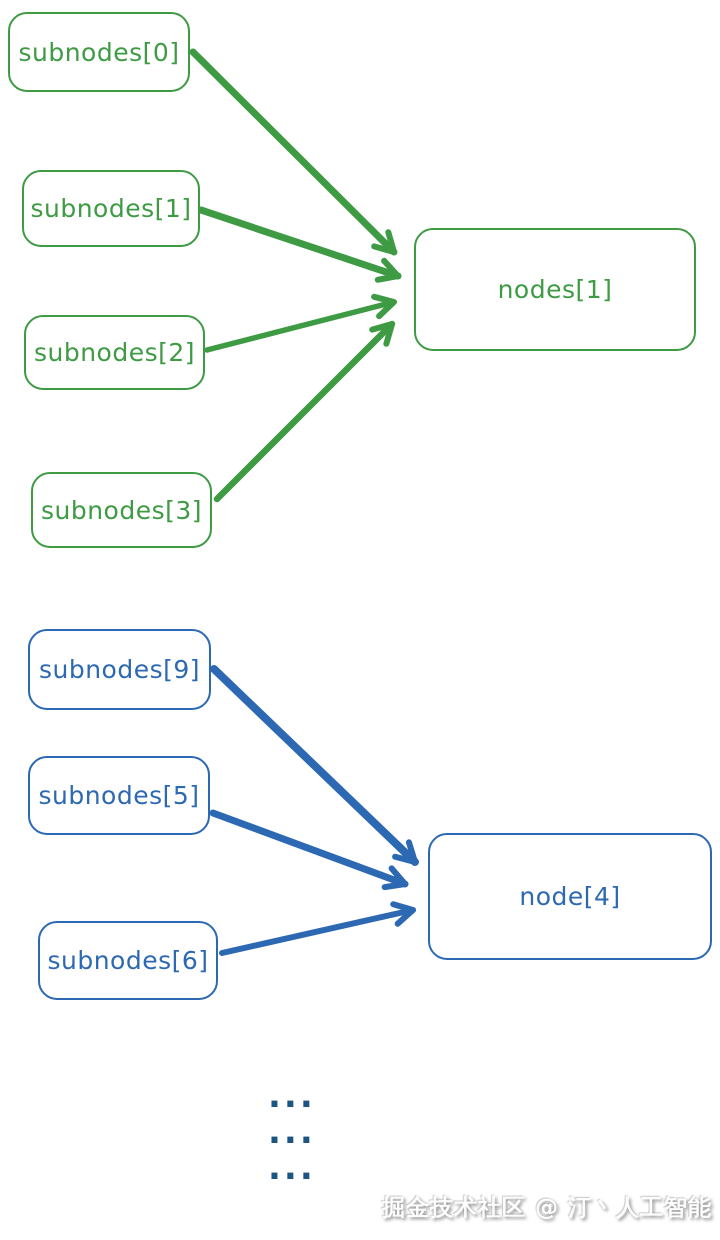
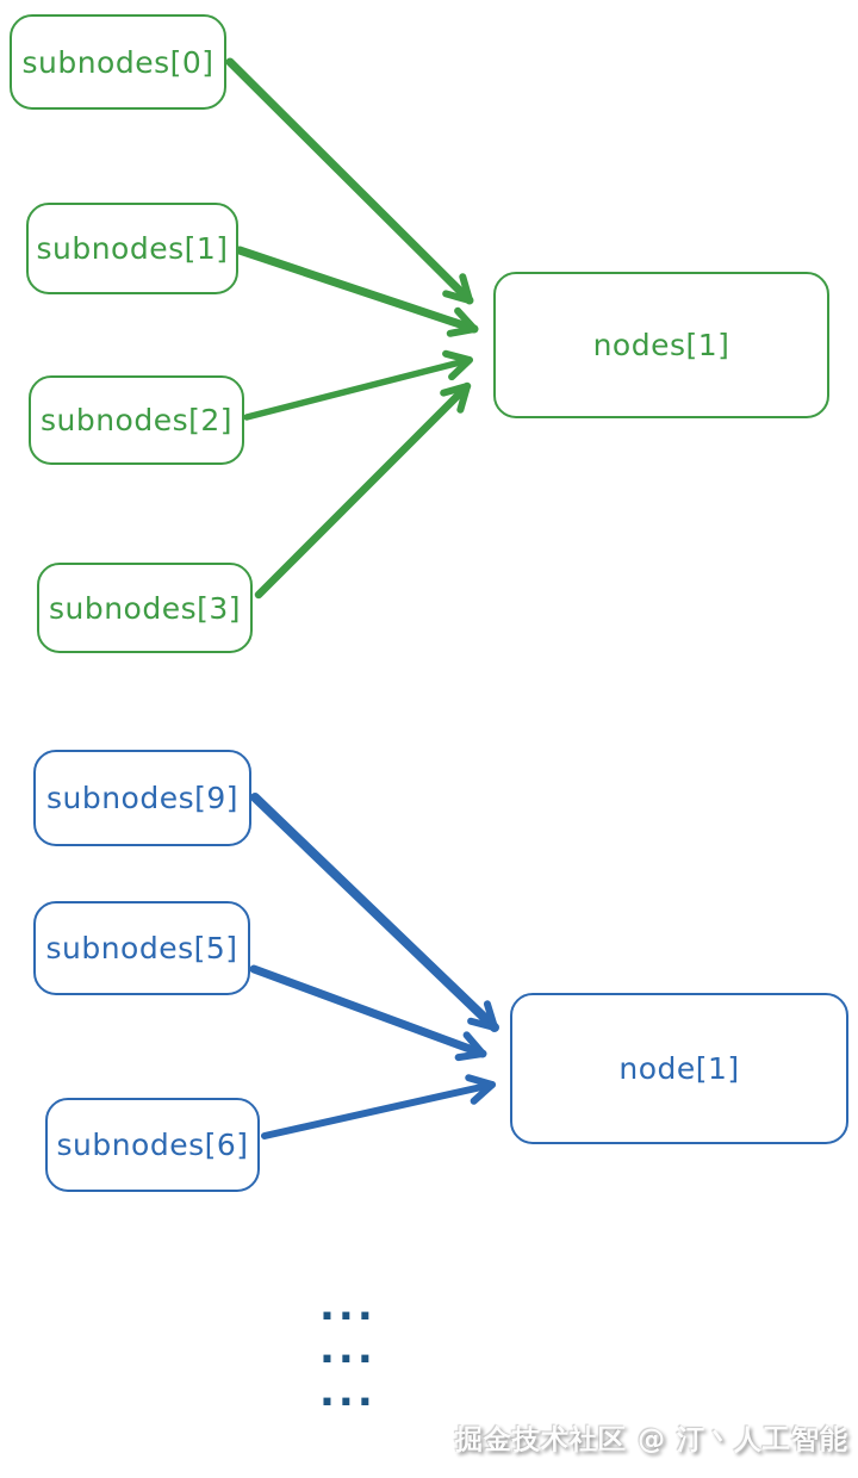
  subnodes[0]
  subnodes[1]
  subnodes[2]
  subnodes[3]
  nodes[1]
  subnodes[9]
  subnodes[5]
  subnodes[6]
- node[4]
+ node[1]
  ...
  ...
  ...
  掘金技术社区 @ 汀丶人工智能
